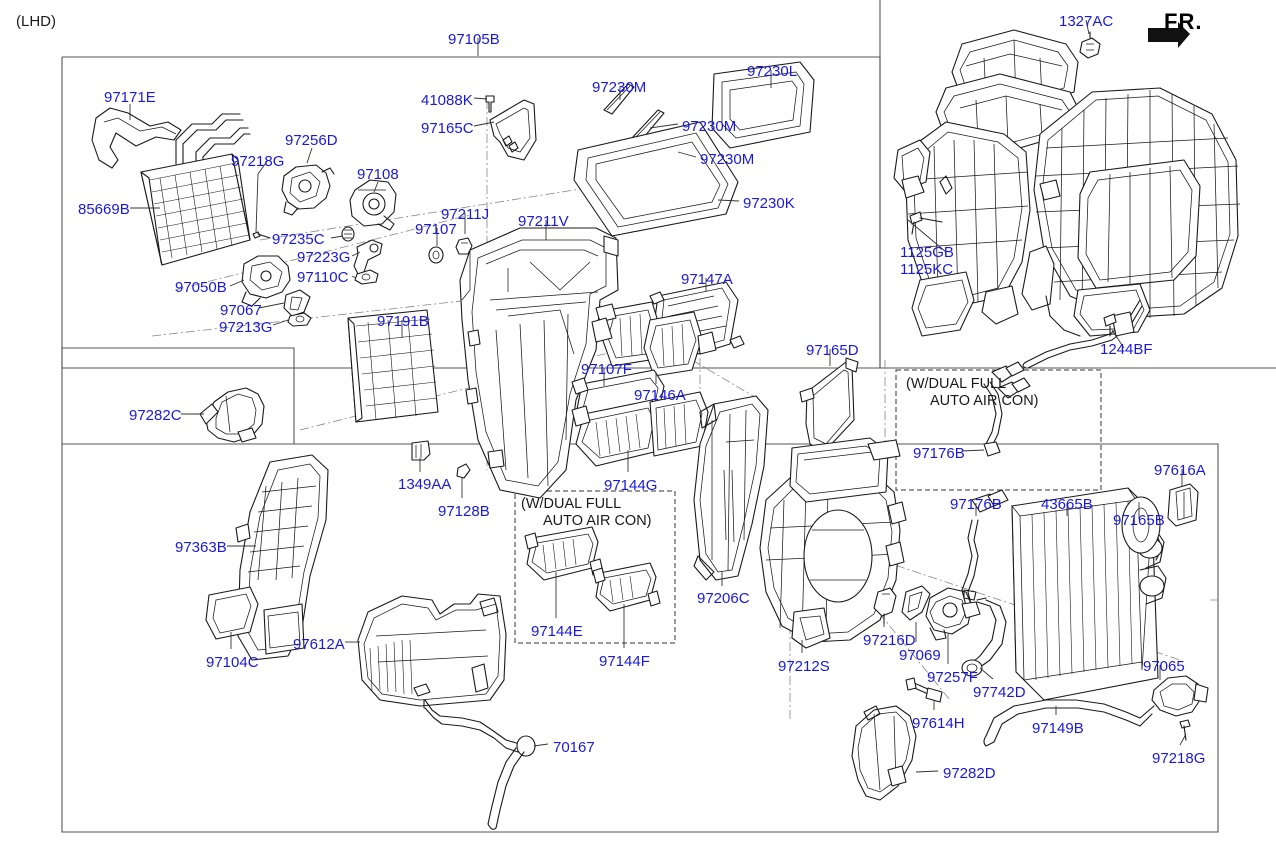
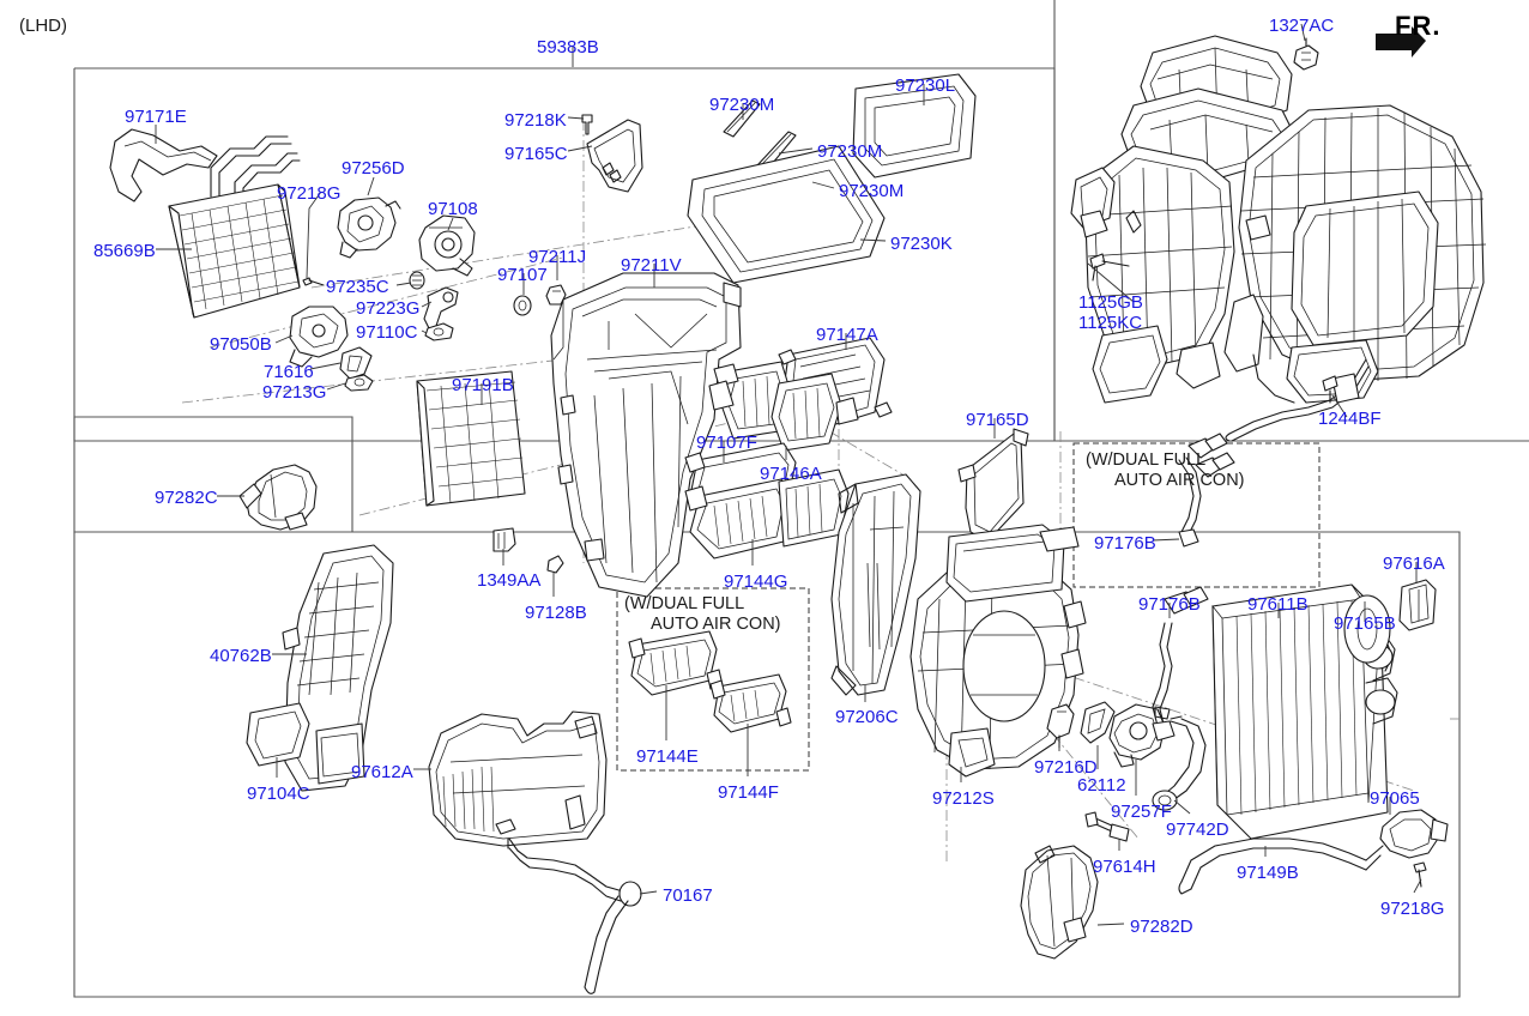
  (LHD)
  97171E
  85669B
  97218G
  97256D
  97108
  97235C
  97223G
  97110C
  97050B
- 97067
+ 71616
  97213G
- 97105B
+ 59383B
- 41088K
+ 97218K
  97165C
  97230M
  97230M
  97230M
  97230L
  97230K
  97211J
  97107
  97211V
  97191B
  1349AA
  97128B
  97147A
  97107F
  97146A
  97144G
  97206C
  97165D
  97144E
  97144F
  97282C
- 97363B
+ 40762B
  97104C
  97612A
  70167
  97212S
  97216D
- 97069
+ 62112
  97257F
  97742D
  97614H
  97282D
  97149B
  97065
  97218G
  97176B
  97176B
- 43665B
+ 97611B
  97165B
  97616A
  1327AC
  1125GB
  1125KC
  1244BF
  FR.
  (W/DUAL FULL
  AUTO AIR CON)
  (W/DUAL FULL
  AUTO AIR CON)
